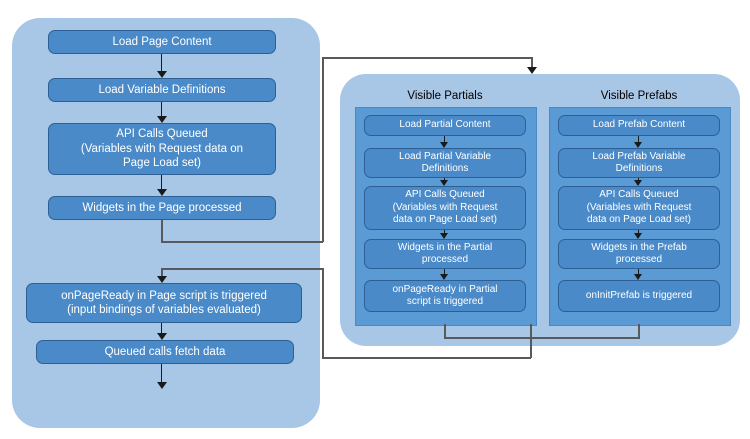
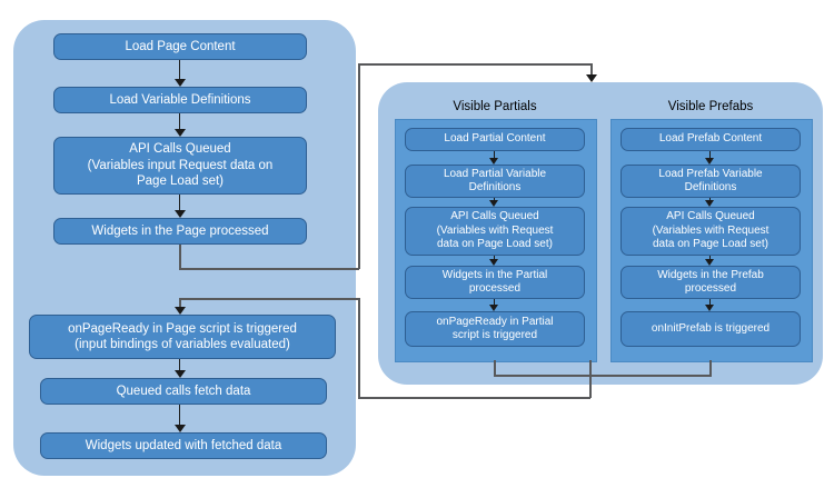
  Load Page Content
  Load Variable Definitions
  API Calls Queued
- (Variables with Request data on
+ (Variables input Request data on
  Page Load set)
  Widgets in the Page processed
  onPageReady in Page script is triggered
  (input bindings of variables evaluated)
  Queued calls fetch data
+ Widgets updated with fetched data
  Visible Partials
  Visible Prefabs
  Load Partial Content
  Load Partial Variable
  Definitions
  API Calls Queued
  (Variables with Request
  data on Page Load set)
  Widgets in the Partial
  processed
  onPageReady in Partial
  script is triggered
  Load Prefab Content
  Load Prefab Variable
  Definitions
  API Calls Queued
  (Variables with Request
  data on Page Load set)
  Widgets in the Prefab
  processed
  onInitPrefab is triggered
